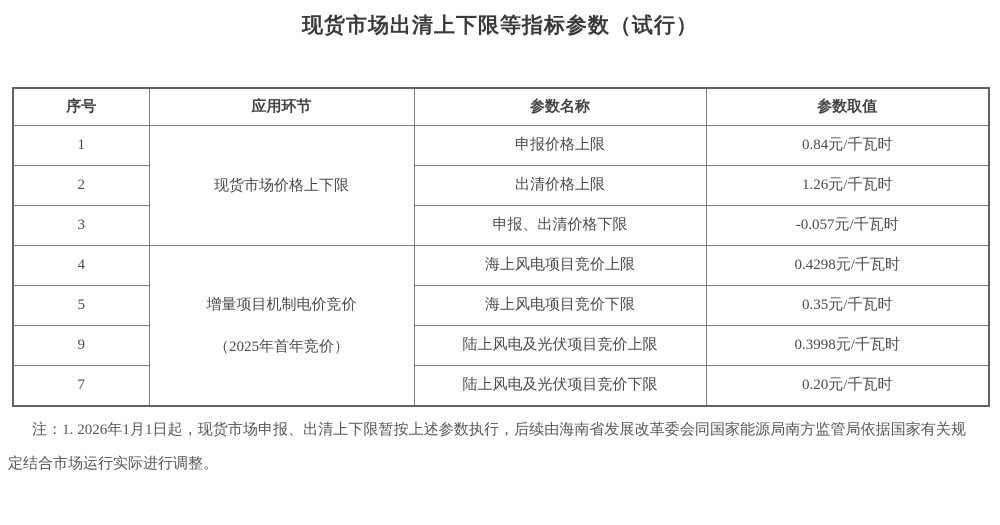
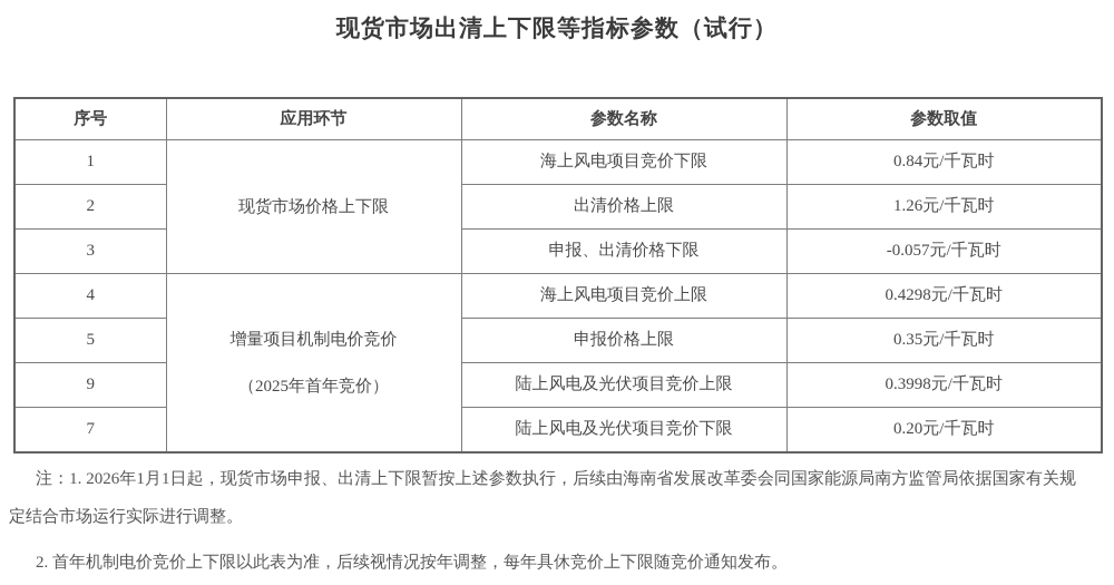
  现货市场出清上下限等指标参数（试行）
  序号	应用环节	参数名称	参数取值
- 1	现货市场价格上下限	申报价格上限	0.84元/千瓦时
+ 1	现货市场价格上下限	海上风电项目竞价下限	0.84元/千瓦时
  2	出清价格上限	1.26元/千瓦时
  3	申报、出清价格下限	-0.057元/千瓦时
  4	增量项目机制电价竞价 （2025年首年竞价）	海上风电项目竞价上限	0.4298元/千瓦时
- 5	海上风电项目竞价下限	0.35元/千瓦时
+ 5	申报价格上限	0.35元/千瓦时
  9	陆上风电及光伏项目竞价上限	0.3998元/千瓦时
  7	陆上风电及光伏项目竞价下限	0.20元/千瓦时
  注：1. 2026年1月1日起，现货市场申报、出清上下限暂按上述参数执行，后续由海南省发展改革委会同国家能源局南方监管局依据国家有关规定结合市场运行实际进行调整。
+ 2. 首年机制电价竞价上下限以此表为准，后续视情况按年调整，每年具休竞价上下限随竞价通知发布。
